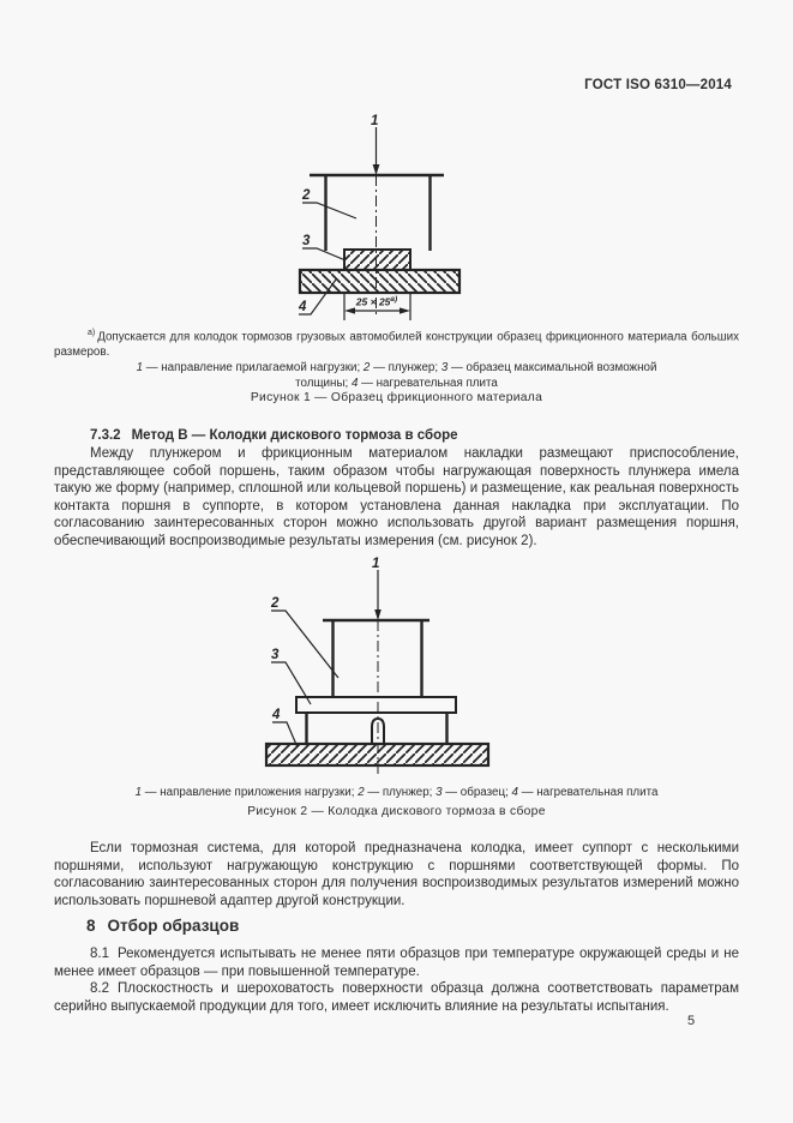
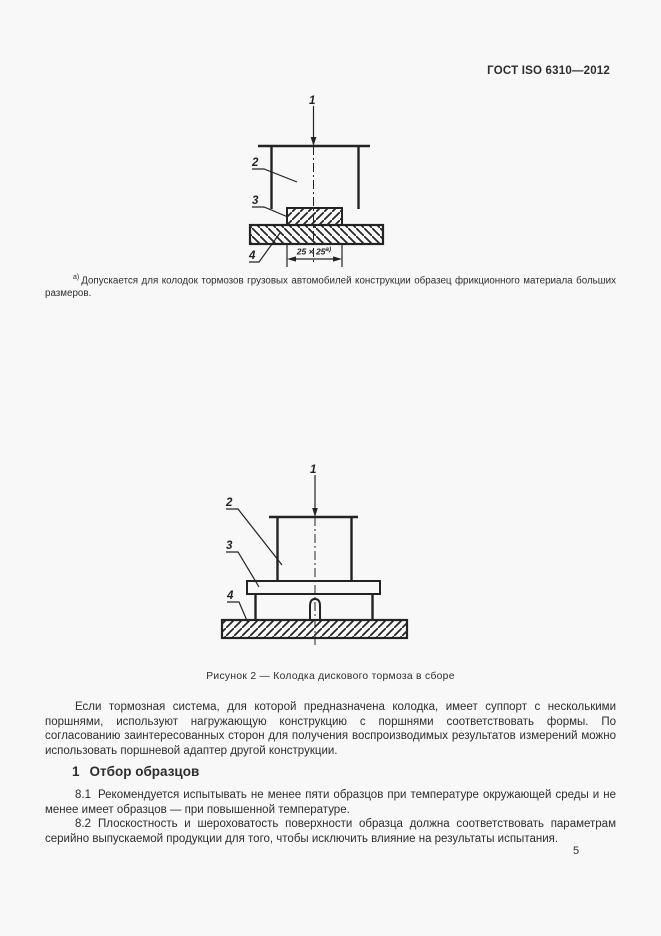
- ГОСТ ISO 6310—2014
+ ГОСТ ISO 6310—2012
  1
  25 × 25
  2
  3
  4
  Допускается для колодок тормозов грузовых автомобилей конструкции образец фрикционного материала больших размеров.
- 1 — направление прилагаемой нагрузки; 2 — плунжер; 3 — образец максимальной возможной толщины; 4 — нагревательная плита
- Рисунок 1 — Образец фрикционного материала
- 7.3.2 Метод В — Колодки дискового тормоза в сборе
- Между плунжером и фрикционным материалом накладки размещают приспособление, представляющее собой поршень, таким образом чтобы нагружающая поверхность плунжера имела такую же форму (например, сплошной или кольцевой поршень) и размещение, как реальная поверхность контакта поршня в суппорте, в котором установлена данная накладка при эксплуатации. По согласованию заинтересованных сторон можно использовать другой вариант размещения поршня, обеспечивающий воспроизводимые результаты измерения (см. рисунок 2).
  1
  2
  3
  4
- 1 — направление приложения нагрузки; 2 — плунжер; 3 — образец; 4 — нагревательная плита
  Рисунок 2 — Колодка дискового тормоза в сборе
- Если тормозная система, для которой предназначена колодка, имеет суппорт с несколькими поршнями, используют нагружающую конструкцию с поршнями соответствующей формы. По согласованию заинтересованных сторон для получения воспроизводимых результатов измерений можно использовать поршневой адаптер другой конструкции.
+ Если тормозная система, для которой предназначена колодка, имеет суппорт с несколькими поршнями, используют нагружающую конструкцию с поршнями соответствовать формы. По согласованию заинтересованных сторон для получения воспроизводимых результатов измерений можно использовать поршневой адаптер другой конструкции.
- 8 Отбор образцов
+ 1 Отбор образцов
  8.1 Рекомендуется испытывать не менее пяти образцов при температуре окружающей среды и не менее имеет образцов — при повышенной температуре.
- 8.2 Плоскостность и шероховатость поверхности образца должна соответствовать параметрам серийно выпускаемой продукции для того, имеет исключить влияние на результаты испытания.
+ 8.2 Плоскостность и шероховатость поверхности образца должна соответствовать параметрам серийно выпускаемой продукции для того, чтобы исключить влияние на результаты испытания.
  5
